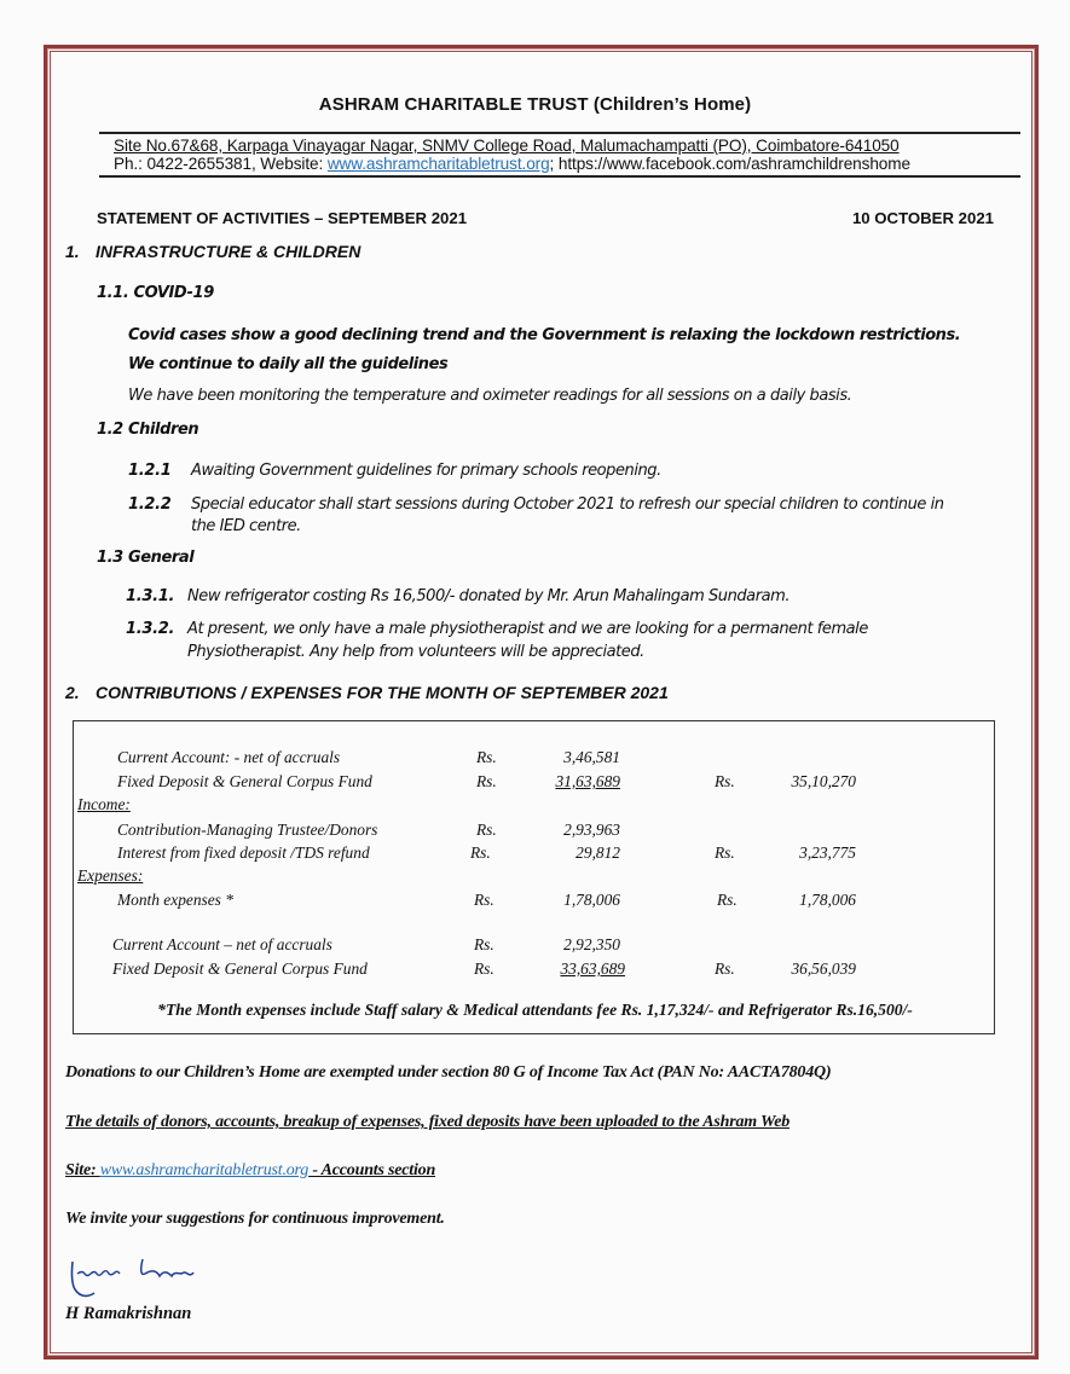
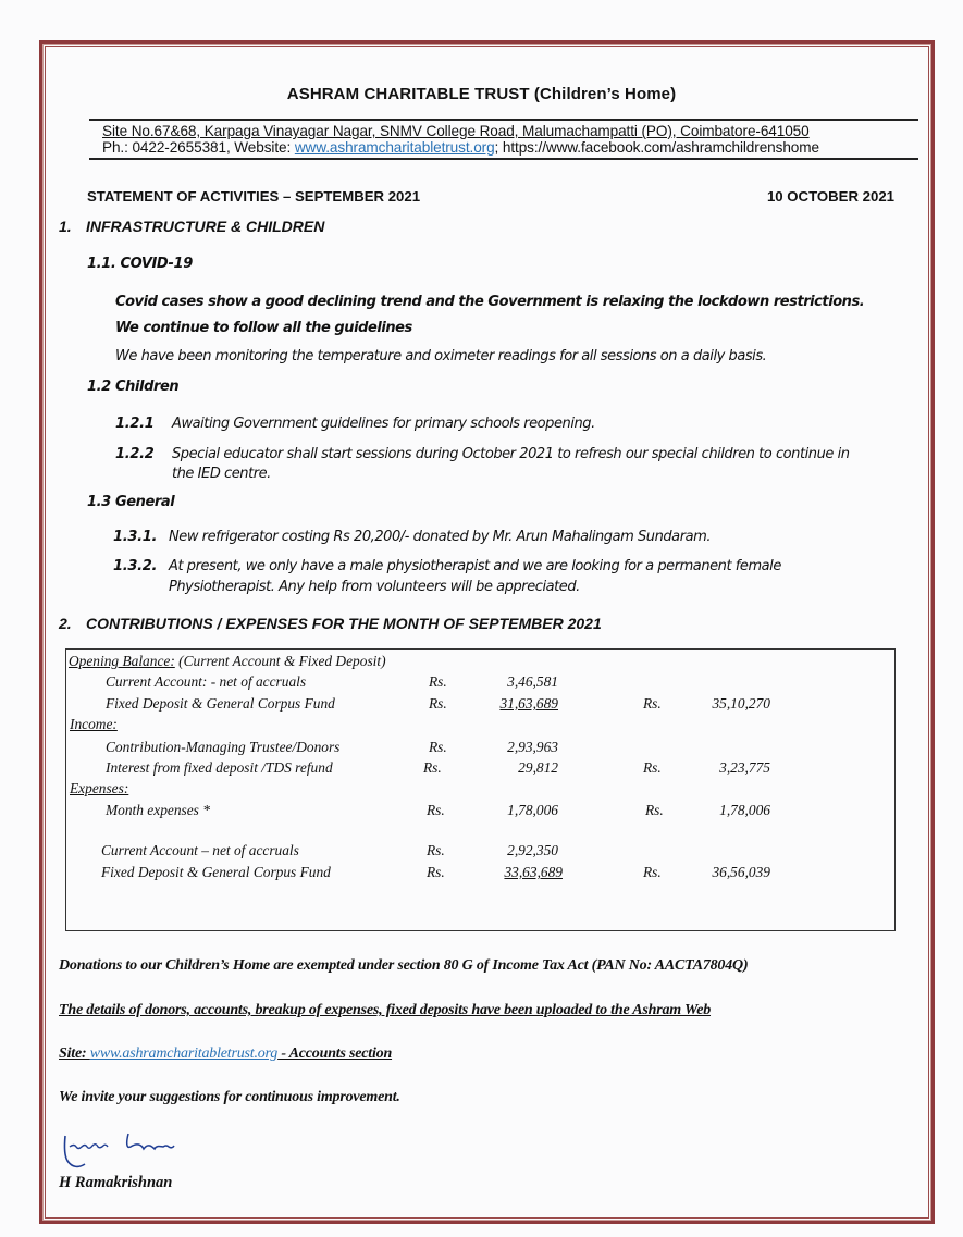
  ASHRAM CHARITABLE TRUST (Children’s Home)
  Site No.67&68, Karpaga Vinayagar Nagar, SNMV College Road, Malumachampatti (PO), Coimbatore-641050
  Ph.: 0422-2655381, Website: www.ashramcharitabletrust.org; https://www.facebook.com/ashramchildrenshome
  STATEMENT OF ACTIVITIES – SEPTEMBER 2021
  10 OCTOBER 2021
  1. INFRASTRUCTURE & CHILDREN
  1.1. COVID-19
  Covid cases show a good declining trend and the Government is relaxing the lockdown restrictions.
- We continue to daily all the guidelines
+ We continue to follow all the guidelines
  We have been monitoring the temperature and oximeter readings for all sessions on a daily basis.
  1.2 Children
  1.2.1
  Awaiting Government guidelines for primary schools reopening.
  1.2.2
  Special educator shall start sessions during October 2021 to refresh our special children to continue in
  the IED centre.
  1.3 General
  1.3.1.
- New refrigerator costing Rs 16,500/- donated by Mr. Arun Mahalingam Sundaram.
+ New refrigerator costing Rs 20,200/- donated by Mr. Arun Mahalingam Sundaram.
  1.3.2.
  At present, we only have a male physiotherapist and we are looking for a permanent female
  Physiotherapist. Any help from volunteers will be appreciated.
  2. CONTRIBUTIONS / EXPENSES FOR THE MONTH OF SEPTEMBER 2021
+ Opening Balance: (Current Account & Fixed Deposit)
  Current Account: - net of accruals
  Rs.
  3,46,581
  Fixed Deposit & General Corpus Fund
  Rs.
  31,63,689
  Rs.
  35,10,270
  Income:
  Contribution-Managing Trustee/Donors
  Rs.
  2,93,963
  Interest from fixed deposit /TDS refund
  Rs.
  29,812
  Rs.
  3,23,775
  Expenses:
  Month expenses *
  Rs.
  1,78,006
  Rs.
  1,78,006
  Current Account – net of accruals
  Rs.
  2,92,350
  Fixed Deposit & General Corpus Fund
  Rs.
  33,63,689
  Rs.
  36,56,039
- *The Month expenses include Staff salary & Medical attendants fee Rs. 1,17,324/- and Refrigerator Rs.16,500/-
  Donations to our Children’s Home are exempted under section 80 G of Income Tax Act (PAN No: AACTA7804Q)
  The details of donors, accounts, breakup of expenses, fixed deposits have been uploaded to the Ashram Web
  Site: www.ashramcharitabletrust.org - Accounts section
  We invite your suggestions for continuous improvement.
  H Ramakrishnan
